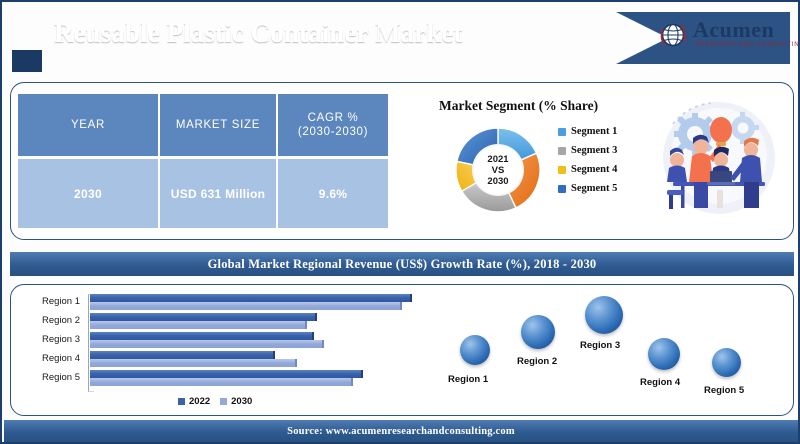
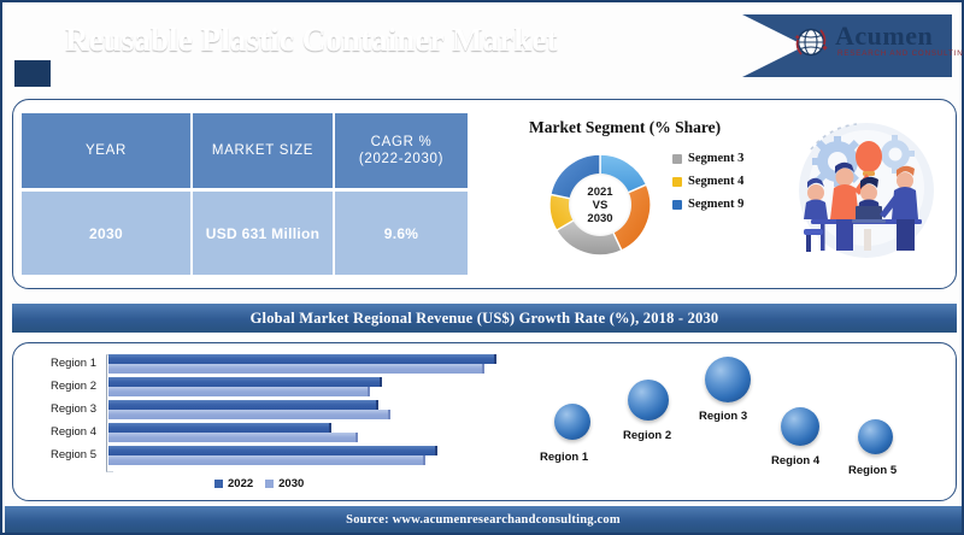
  Reusable Plastic Container Market
  Acumen
  YEAR
  MARKET SIZE
  CAGR %
- (2030-2030)
+ (2022-2030)
  2030
  USD 631 Million
  9.6%
  Market Segment (% Share)
  2021
  VS
  2030
- Segment 1
  Segment 3
  Segment 4
- Segment 5
+ Segment 9
  Global Market Regional Revenue (US$) Growth Rate (%), 2018 - 2030
  Region 1
  Region 2
  Region 3
  Region 4
  Region 5
  2022
  2030
  Region 1
  Region 2
  Region 3
  Region 4
  Region 5
  Source: www.acumenresearchandconsulting.com
